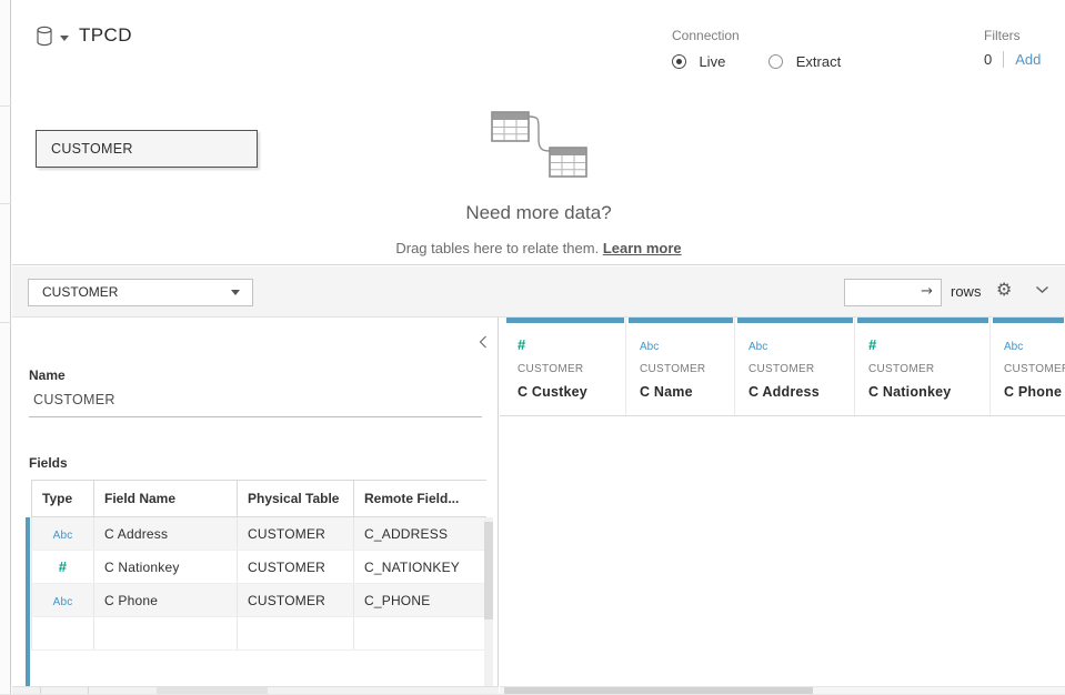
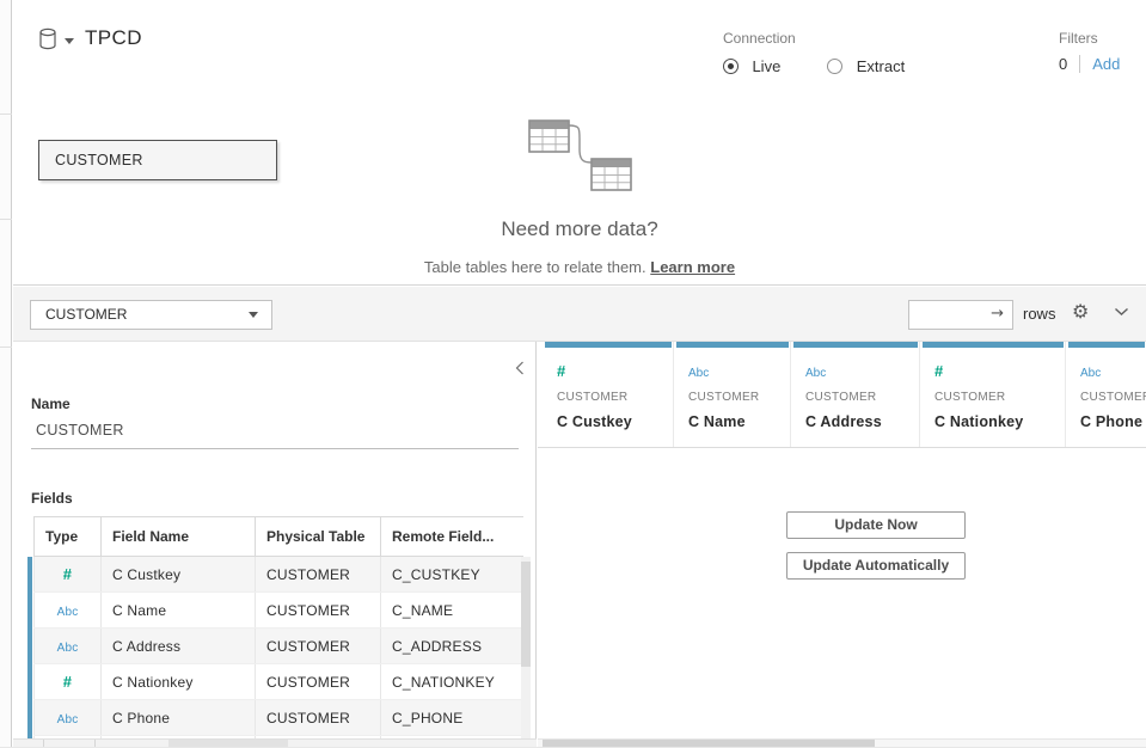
  TPCD
  Connection
  Live
  Extract
  Filters
  0
  Add
  CUSTOMER
  Need more data?
- Drag tables here to relate them. Learn more
+ Table tables here to relate them. Learn more
  CUSTOMER
  →
  rows
  ⚙
  Name
  CUSTOMER
  Fields
  Type	Field Name	Physical Table	Remote Field...
+ #	C Custkey	CUSTOMER	C_CUSTKEY
+ Abc	C Name	CUSTOMER	C_NAME
  Abc	C Address	CUSTOMER	C_ADDRESS
  #	C Nationkey	CUSTOMER	C_NATIONKEY
  Abc	C Phone	CUSTOMER	C_PHONE
  #
  CUSTOMER
  C Custkey
  Abc
  CUSTOMER
  C Name
  Abc
  CUSTOMER
  C Address
  #
  CUSTOMER
  C Nationkey
  Abc
  CUSTOME
  C Phone
+ Update Now
+ Update Automatically
